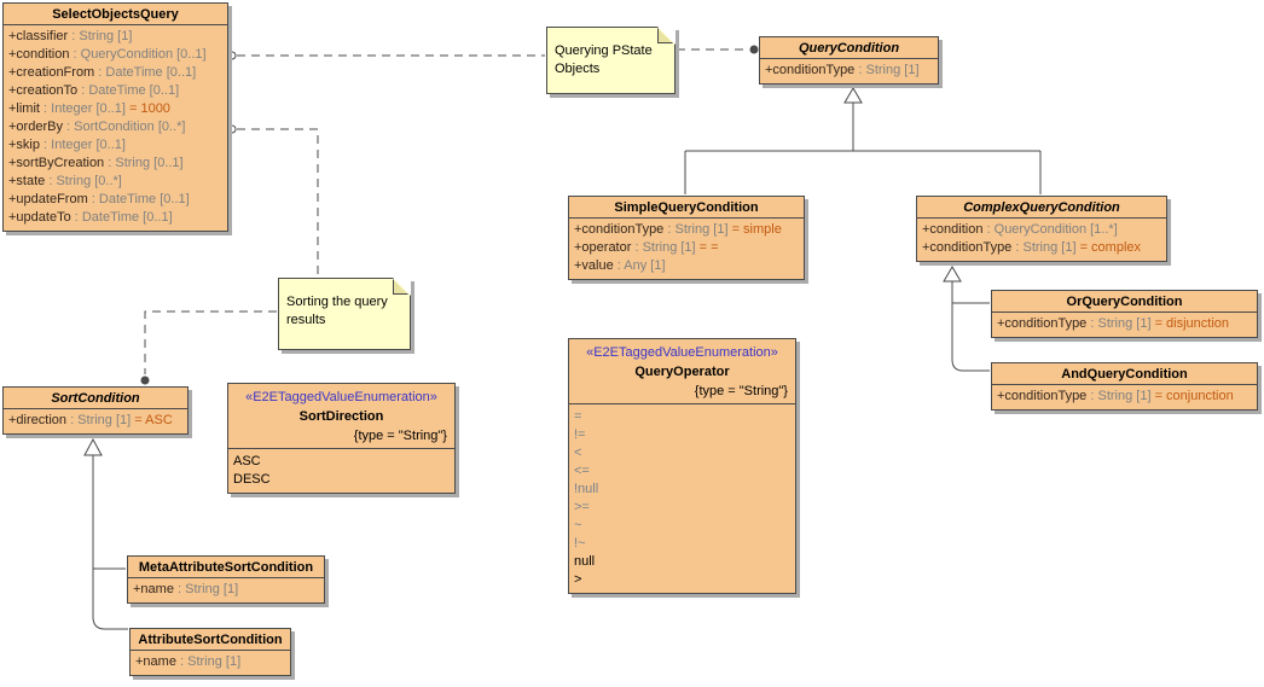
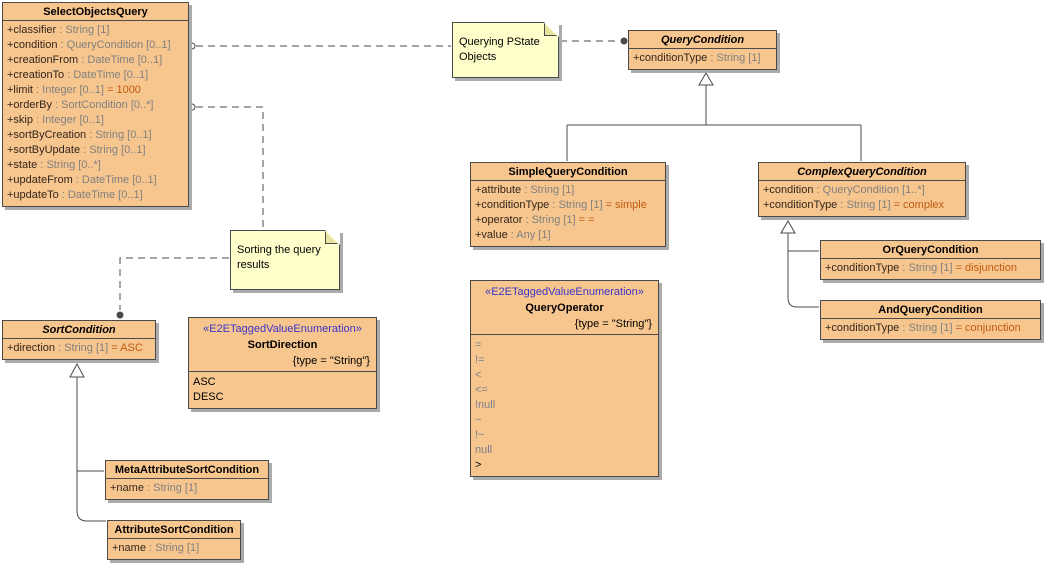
  SelectObjectsQuery
  +classifier : String [1]
  +condition : QueryCondition [0..1]
  +creationFrom : DateTime [0..1]
  +creationTo : DateTime [0..1]
  +limit : Integer [0..1] = 1000
  +orderBy : SortCondition [0..*]
  +skip : Integer [0..1]
  +sortByCreation : String [0..1]
+ +sortByUpdate : String [0..1]
  +state : String [0..*]
  +updateFrom : DateTime [0..1]
  +updateTo : DateTime [0..1]
  Querying PState
  Objects
  QueryCondition
  +conditionType : String [1]
  SimpleQueryCondition
+ +attribute : String [1]
  +conditionType : String [1] = simple
  +operator : String [1] = =
  +value : Any [1]
  ComplexQueryCondition
  +condition : QueryCondition [1..*]
  +conditionType : String [1] = complex
  OrQueryCondition
  +conditionType : String [1] = disjunction
  AndQueryCondition
  +conditionType : String [1] = conjunction
  Sorting the query
  results
  SortCondition
  +direction : String [1] = ASC
  «E2ETaggedValueEnumeration»
  SortDirection
  {type = "String"}
  ASC
  DESC
  «E2ETaggedValueEnumeration»
  QueryOperator
  {type = "String"}
  =
  !=
  <
  <=
  !null
- >=
  ~
  !~
  null
  >
  MetaAttributeSortCondition
  +name : String [1]
  AttributeSortCondition
  +name : String [1]
